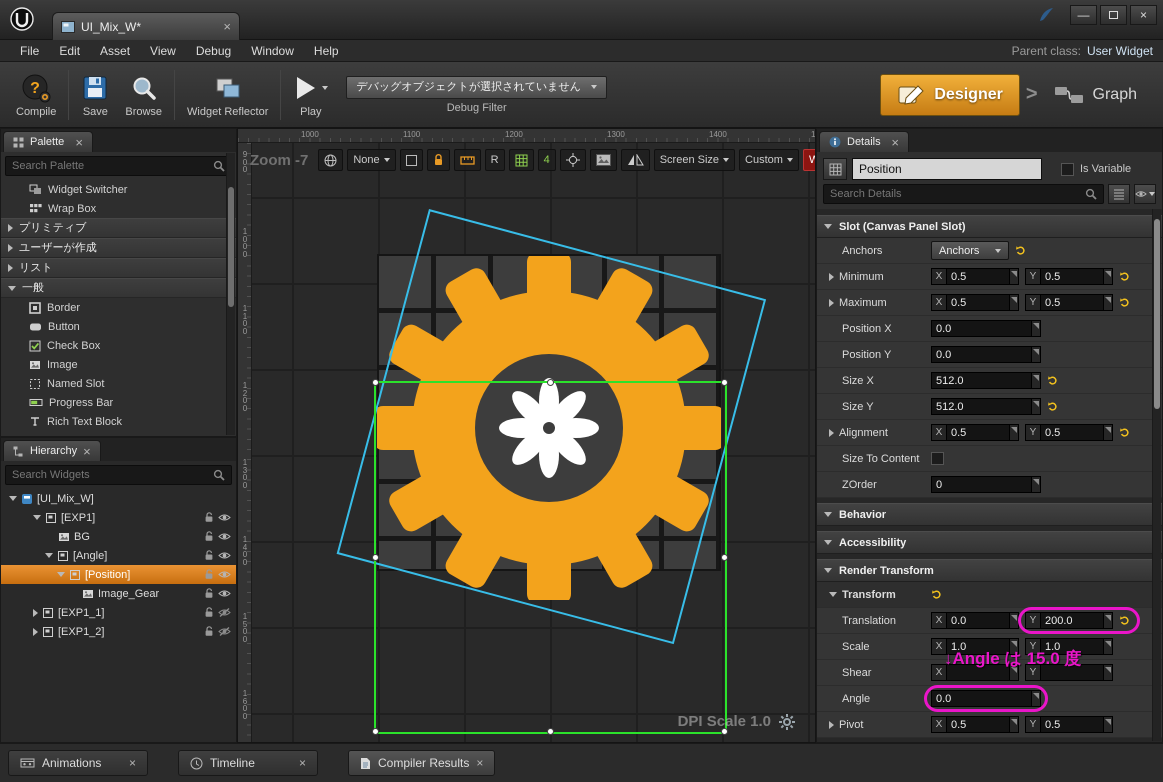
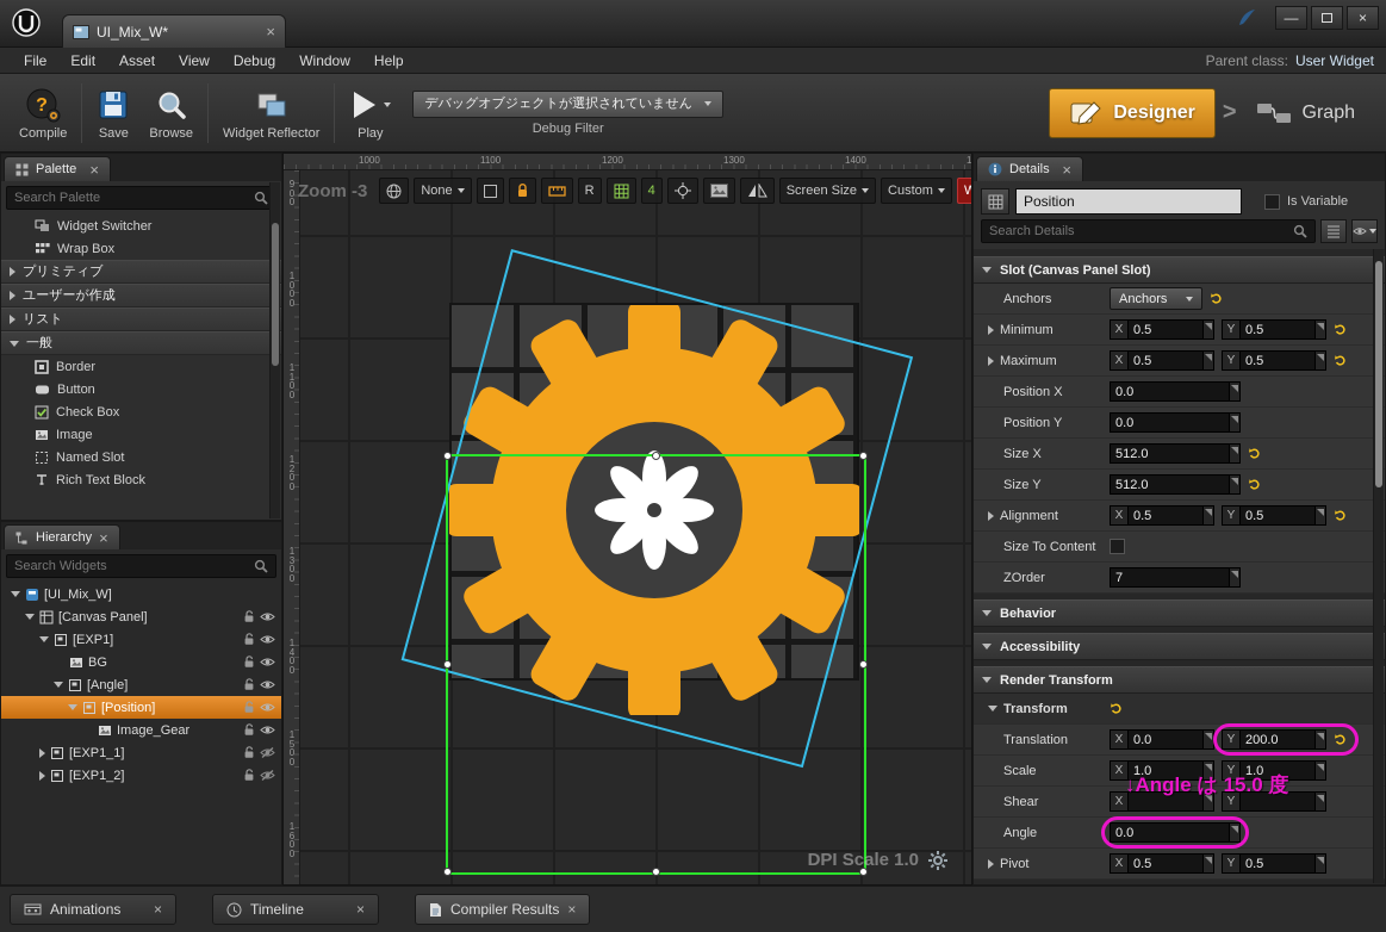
  UI_Mix_W*
  ×
  —
  ×
  File
  Edit
  Asset
  View
  Debug
  Window
  Help
  Parent class:
  User Widget
  ?
  Compile
  Save
  Browse
  Widget Reflector
  Play
  デバッグオブジェクトが選択されていません
  Debug Filter
  Designer
  >
  Graph
  Palette
  ×
  Search Palette
  Widget Switcher
  Wrap Box
  プリミティブ
  ユーザーが作成
  リスト
  一般
  Border
  Button
  Check Box
  Image
  Named Slot
- Progress Bar
  Rich Text Block
  Hierarchy
  ×
  Search Widgets
  [UI_Mix_W]
+ [Canvas Panel]
  [EXP1]
  BG
  [Angle]
  [Position]
  Image_Gear
  [EXP1_1]
  [EXP1_2]
  1000
  1100
  1200
  1300
  1400
  900
  1000
  1100
  1200
  1300
  1400
  1500
  1600
  DPI Scale 1.0
- Zoom -7
+ Zoom -3
  None
  R
  4
  Screen Size
  Custom
  Details
  ×
  Position
  Is Variable
  Search Details
  Slot (Canvas Panel Slot)
  Anchors
  Anchors
  Minimum
  X
  0.5
  Y
  0.5
  Maximum
  X
  0.5
  Y
  0.5
  Position X
  0.0
  Position Y
  0.0
  Size X
  512.0
  Size Y
  512.0
  Alignment
  X
  0.5
  Y
  0.5
  Size To Content
  ZOrder
- 0
+ 7
  Behavior
  Accessibility
  Render Transform
  Transform
  Translation
  X
  0.0
  Y
  200.0
  Scale
  X
  1.0
  Y
  1.0
  Shear
  X
  Y
  Angle
  0.0
  Pivot
  X
  0.5
  Y
  0.5
  Animations
  ×
  Timeline
  ×
  Compiler Results
  ×
  ↓Angle は 15.0 度
